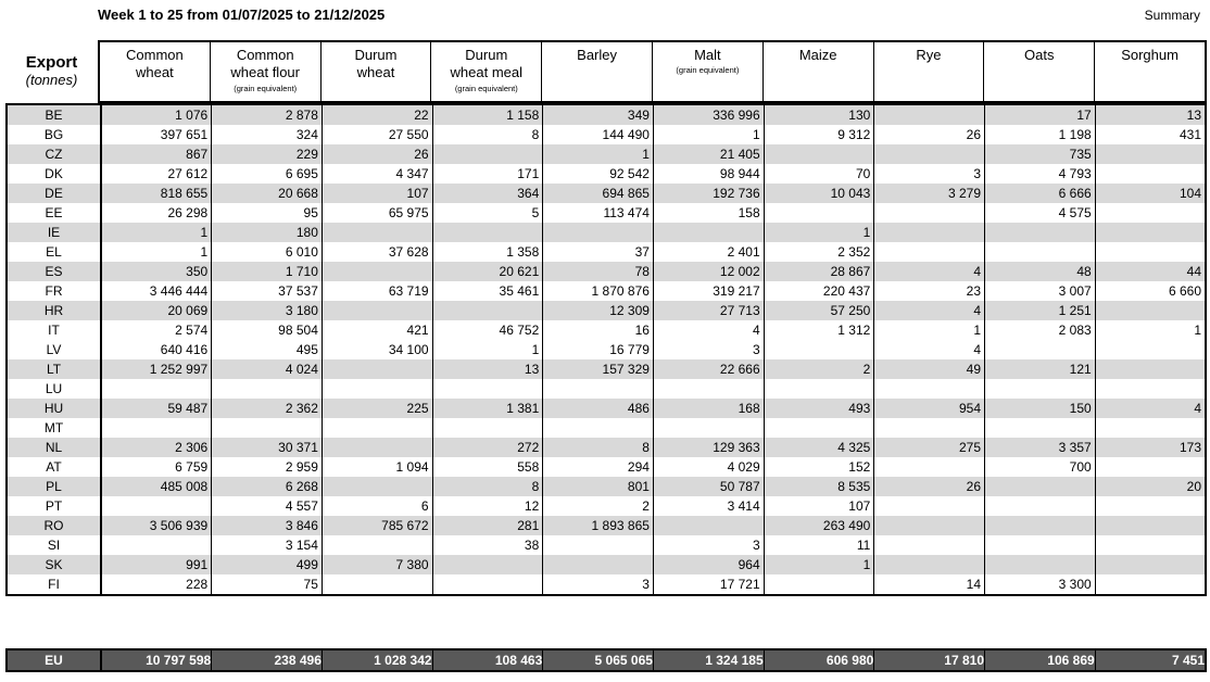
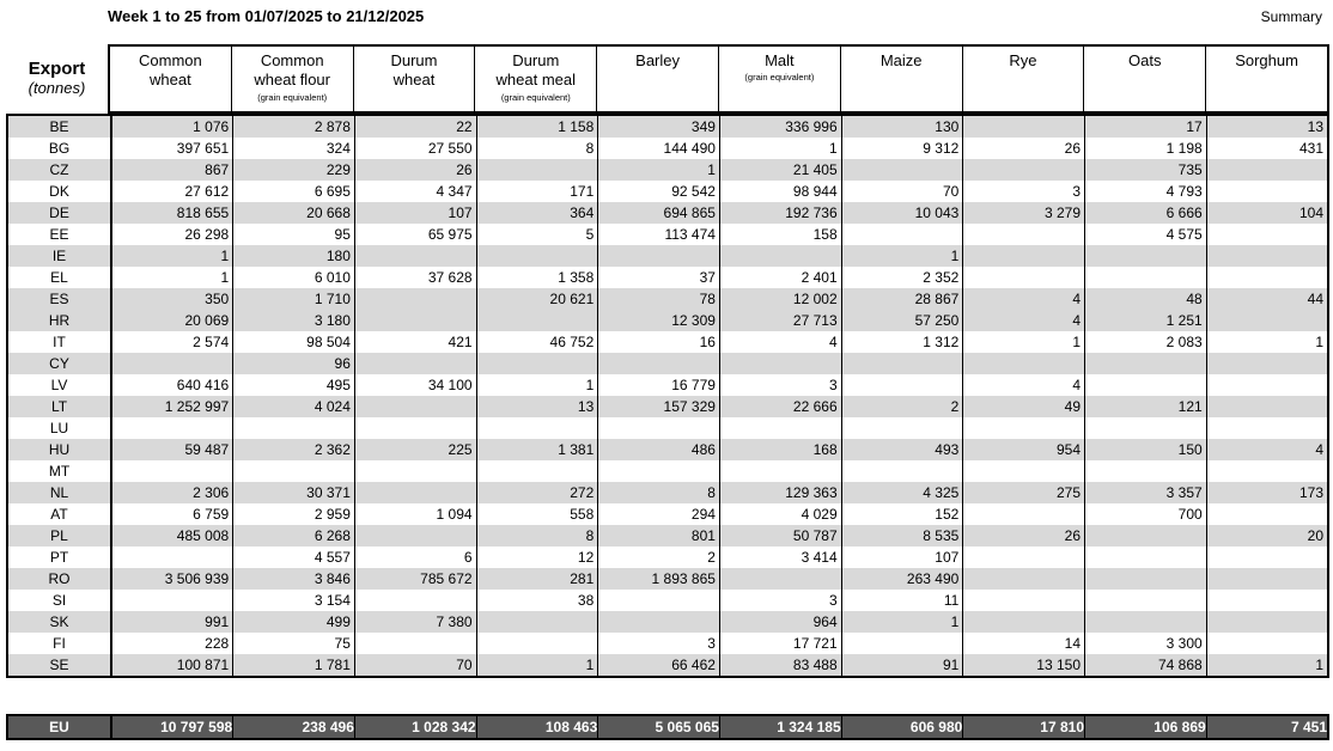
  Week 1 to 25 from 01/07/2025 to 21/12/2025
  Summary
  Export
  (tonnes)
  Common
  wheat
  Common
  wheat flour
  (grain equivalent)
  Durum
  wheat
  Durum
  wheat meal
  (grain equivalent)
  Barley
  Malt
  (grain equivalent)
  Maize
  Rye
  Oats
  Sorghum
  BE	1 076	2 878	22	1 158	349	336 996	130		17	13
  BG	397 651	324	27 550	8	144 490	1	9 312	26	1 198	431
  CZ	867	229	26		1	21 405			735
  DK	27 612	6 695	4 347	171	92 542	98 944	70	3	4 793
  DE	818 655	20 668	107	364	694 865	192 736	10 043	3 279	6 666	104
  EE	26 298	95	65 975	5	113 474	158			4 575
  IE	1	180					1
  EL	1	6 010	37 628	1 358	37	2 401	2 352
  ES	350	1 710		20 621	78	12 002	28 867	4	48	44
- FR	3 446 444	37 537	63 719	35 461	1 870 876	319 217	220 437	23	3 007	6 660
  HR	20 069	3 180			12 309	27 713	57 250	4	1 251
  IT	2 574	98 504	421	46 752	16	4	1 312	1	2 083	1
+ CY		96
  LV	640 416	495	34 100	1	16 779	3		4
  LT	1 252 997	4 024		13	157 329	22 666	2	49	121
  LU
  HU	59 487	2 362	225	1 381	486	168	493	954	150	4
  MT
  NL	2 306	30 371		272	8	129 363	4 325	275	3 357	173
  AT	6 759	2 959	1 094	558	294	4 029	152		700
  PL	485 008	6 268		8	801	50 787	8 535	26		20
  PT		4 557	6	12	2	3 414	107
  RO	3 506 939	3 846	785 672	281	1 893 865		263 490
  SI		3 154		38		3	11
  SK	991	499	7 380			964	1
  FI	228	75			3	17 721		14	3 300
+ SE	100 871	1 781	70	1	66 462	83 488	91	13 150	74 868	1
  EU	10 797 598	238 496	1 028 342	108 463	5 065 065	1 324 185	606 980	17 810	106 869	7 451
